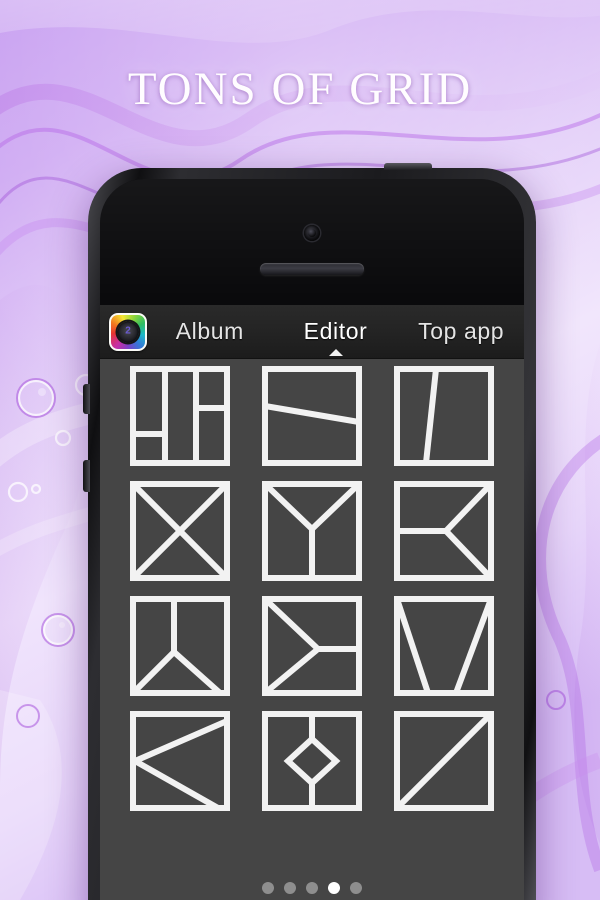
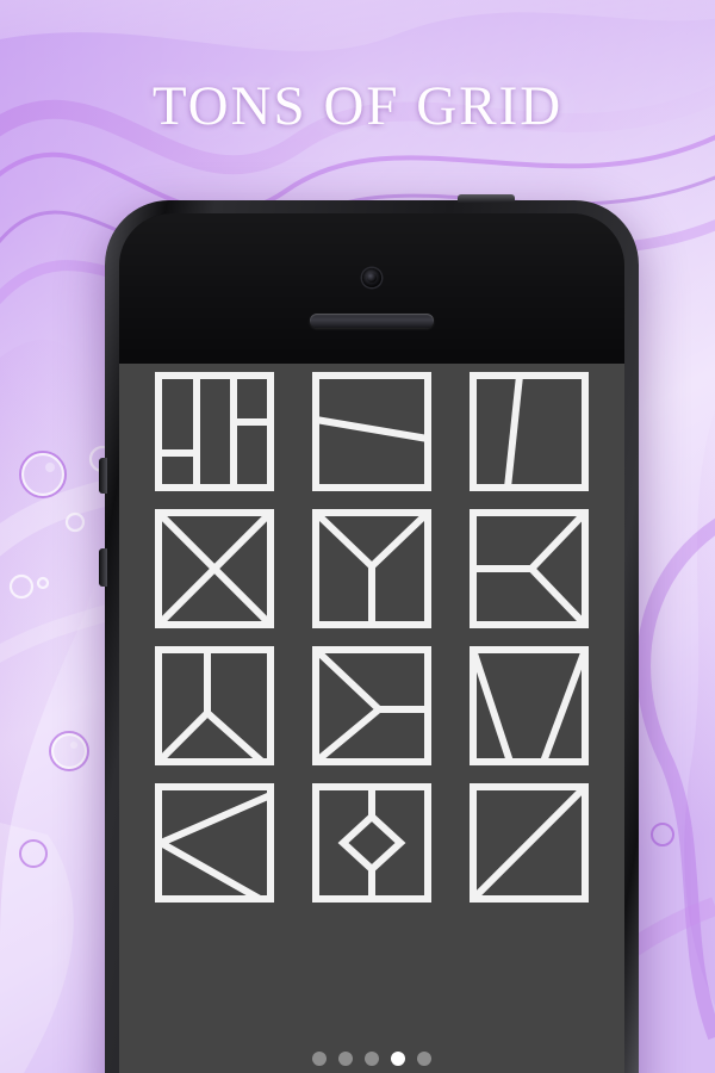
  TONS OF GRID
- 2
- Album
- Editor
- Top app
